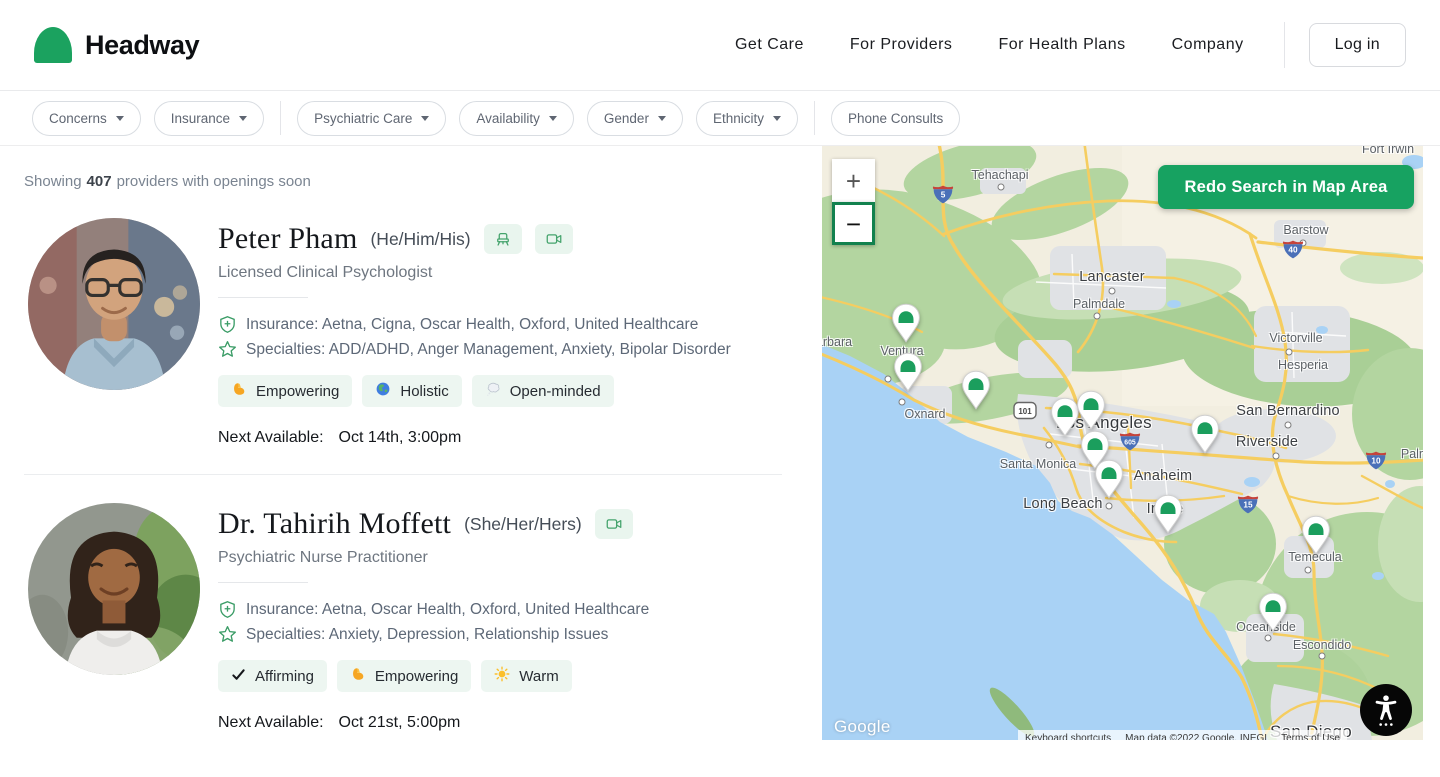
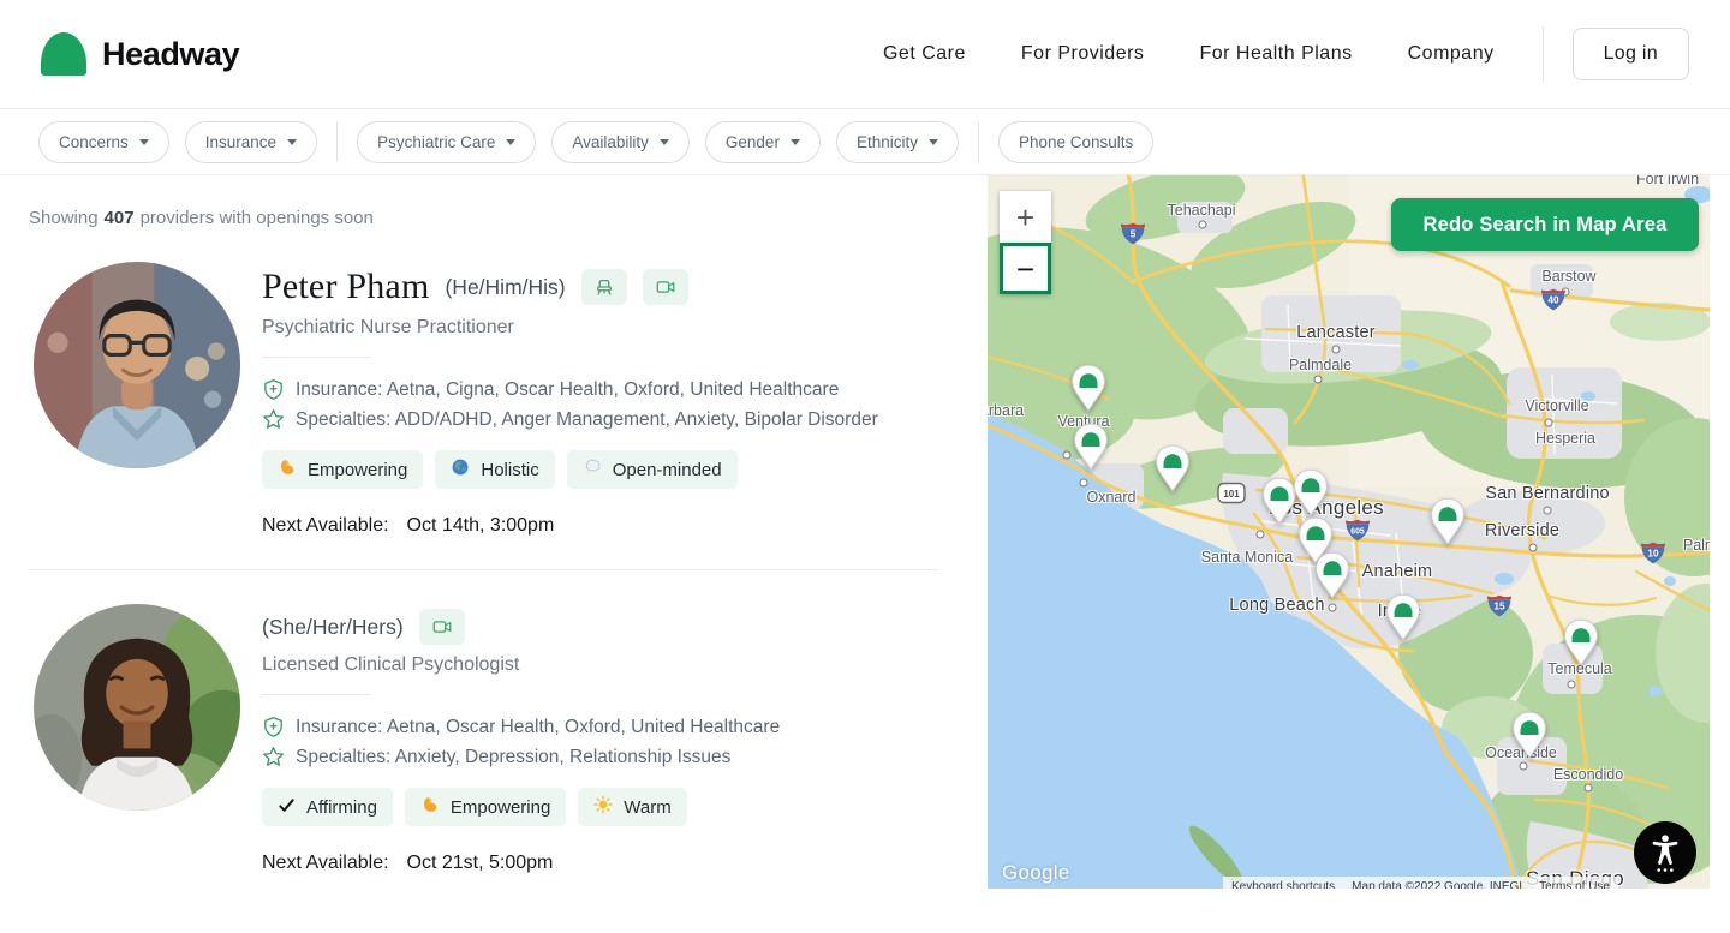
  Headway
  Get Care
  For Providers
  For Health Plans
  Company
  Log in
  Concerns
  Insurance
  Psychiatric Care
  Availability
  Gender
  Ethnicity
  Phone Consults
  Showing
  407
  providers with openings soon
  Peter Pham
  (He/Him/His)
- Licensed Clinical Psychologist
+ Psychiatric Nurse Practitioner
  Insurance: Aetna, Cigna, Oscar Health, Oxford, United Healthcare
  Specialties: ADD/ADHD, Anger Management, Anxiety, Bipolar Disorder
  Empowering
  Holistic
  Open-minded
  Next Available: Oct 14th, 3:00pm
- Dr. Tahirih Moffett
  (She/Her/Hers)
- Psychiatric Nurse Practitioner
+ Licensed Clinical Psychologist
  Insurance: Aetna, Oscar Health, Oxford, United Healthcare
  Specialties: Anxiety, Depression, Relationship Issues
  Affirming
  Empowering
  Warm
  Next Available: Oct 21st, 5:00pm
  Fort Irwin
  Tehachapi
  Barstow
  Lancaster
  Palmdale
  Victorville
  Hesperia
  San Bernardino
  Riverside
  sngeles
  Santa Monica
  Anaheim
  Long Beach
  rbara
  Ventura
  Oxnard
  Temecula
  Oceanide
  Escondido
  San Diego
  5
  40
  101
  10
  15
  +
  −
  Redo Search in Map Area
  Google
  Keyboard shortcuts
  Map data ©2022 Google, INEGI
  Terms of Use
